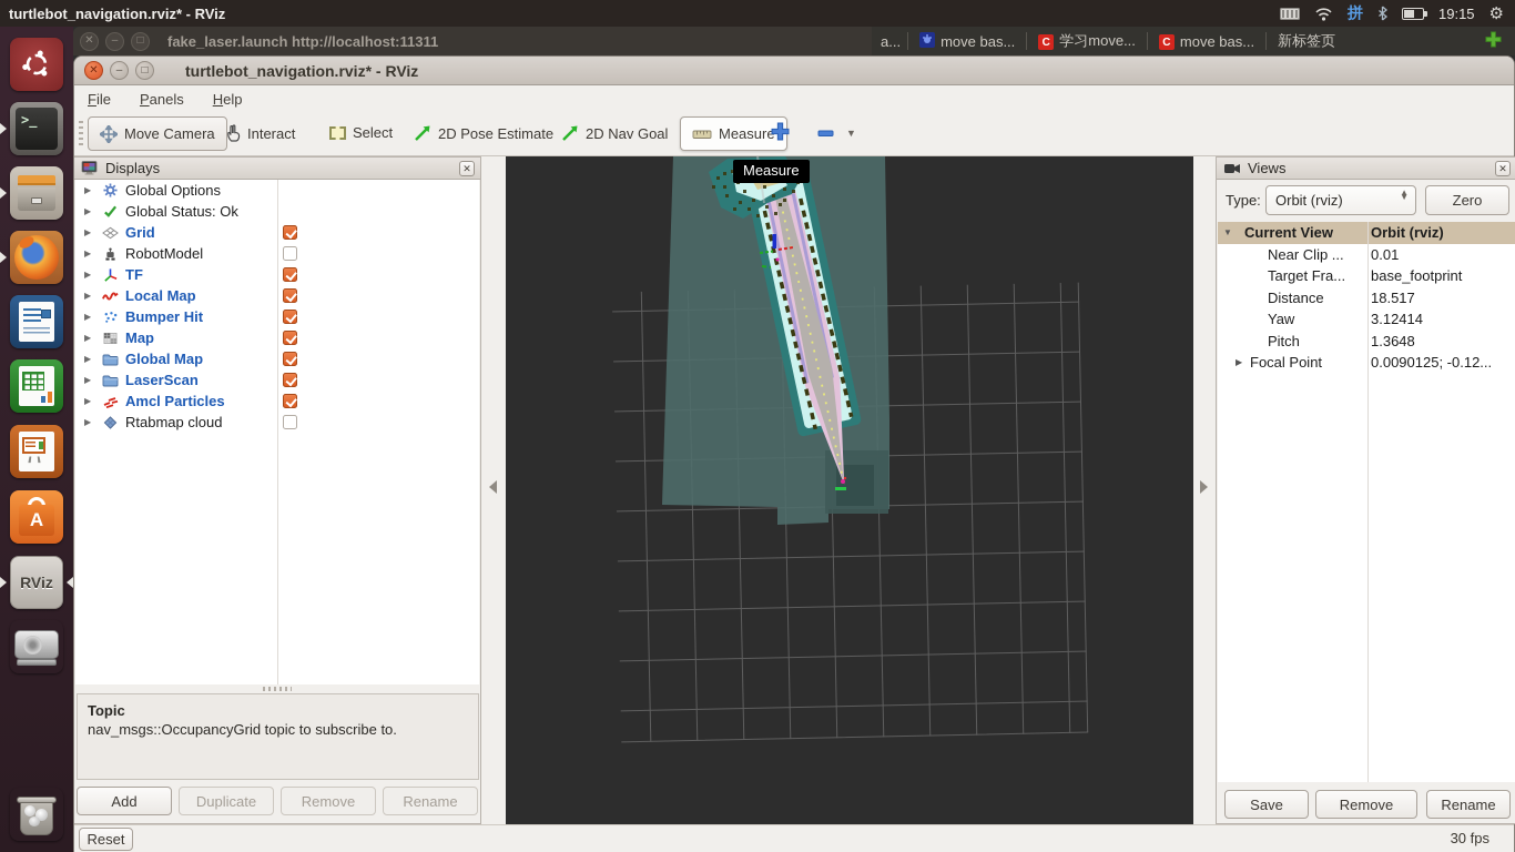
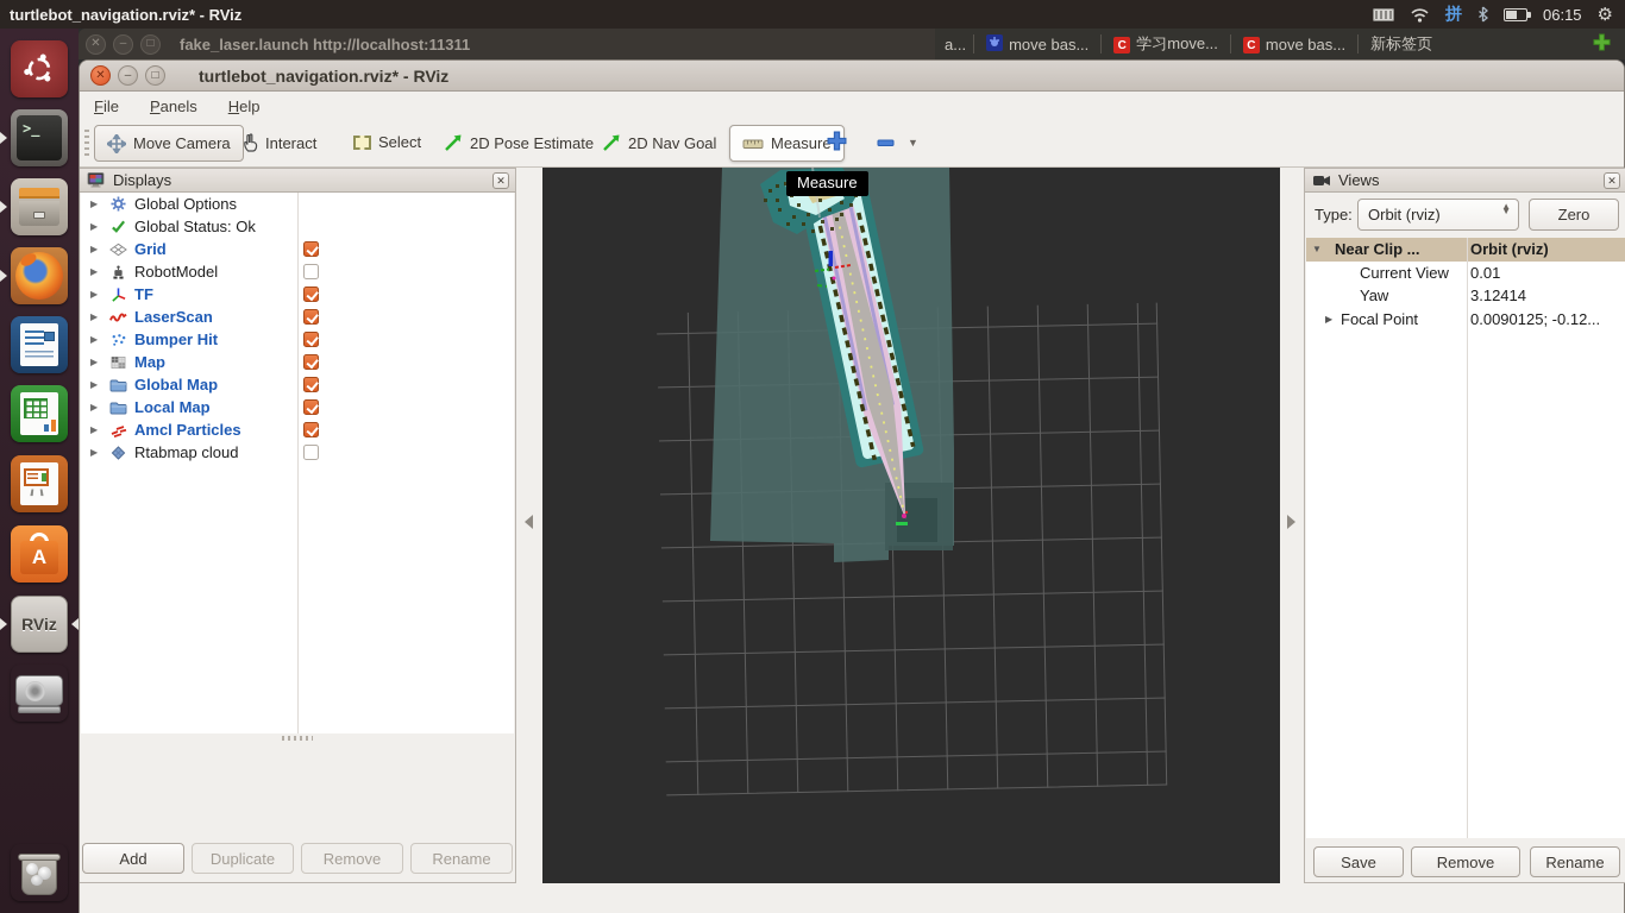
  turtlebot_navigation.rviz* - RViz
  拼
- 19:15
+ 06:15
  ⚙
  ✕
  –
  □
  fake_laser.launch http://localhost:11311
  a...
  move bas...
  C
  学习move...
  C
  move bas...
  新标签页
  >_
  A
  RViz
  ✕
  –
  □
  turtlebot_navigation.rviz* - RViz
  File
  Panels
  Help
  Move Camera
  Interact
  Select
  2D Pose Estimate
  2D Nav Goal
  Measure
  ▼
  Displays
  ✕
  ▶
  Global Options
  ▶
  Global Status: Ok
  ▶
  Grid
  ▶
  RobotModel
  ▶
  TF
  ▶
- Local Map
+ LaserScan
  ▶
  Bumper Hit
  ▶
  Map
  ▶
  Global Map
  ▶
- LaserScan
+ Local Map
  ▶
  Amcl Particles
  ▶
  Rtabmap cloud
- Topic
- nav_msgs::OccupancyGrid topic to subscribe to.
  Add
  Duplicate
  Remove
  Rename
  Measure
  Views
  ✕
  Type:
  Orbit (rviz)
  ▲
  ▼
  Zero
  ▼
- Current View
+ Near Clip ...
  Orbit (rviz)
- Near Clip ...
+ Current View
  0.01
- Target Fra...
- base_footprint
- Distance
- 18.517
  Yaw
  3.12414
- Pitch
- 1.3648
  ▶
  Focal Point
  0.0090125; -0.12...
  Save
  Remove
  Rename
- Reset
- 30 fps
